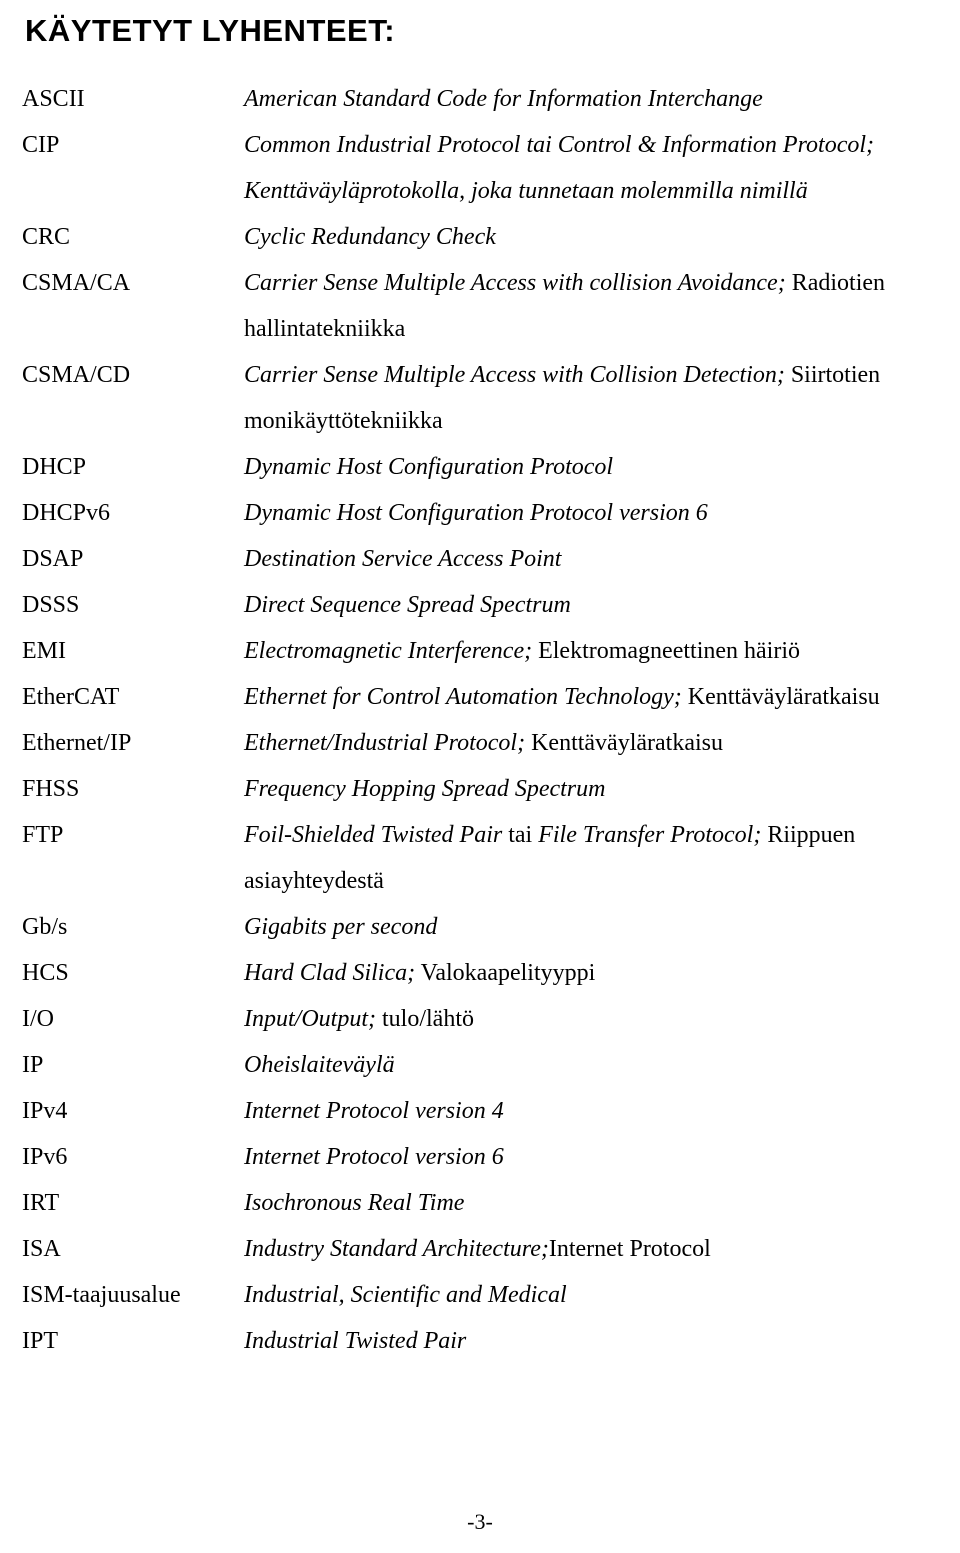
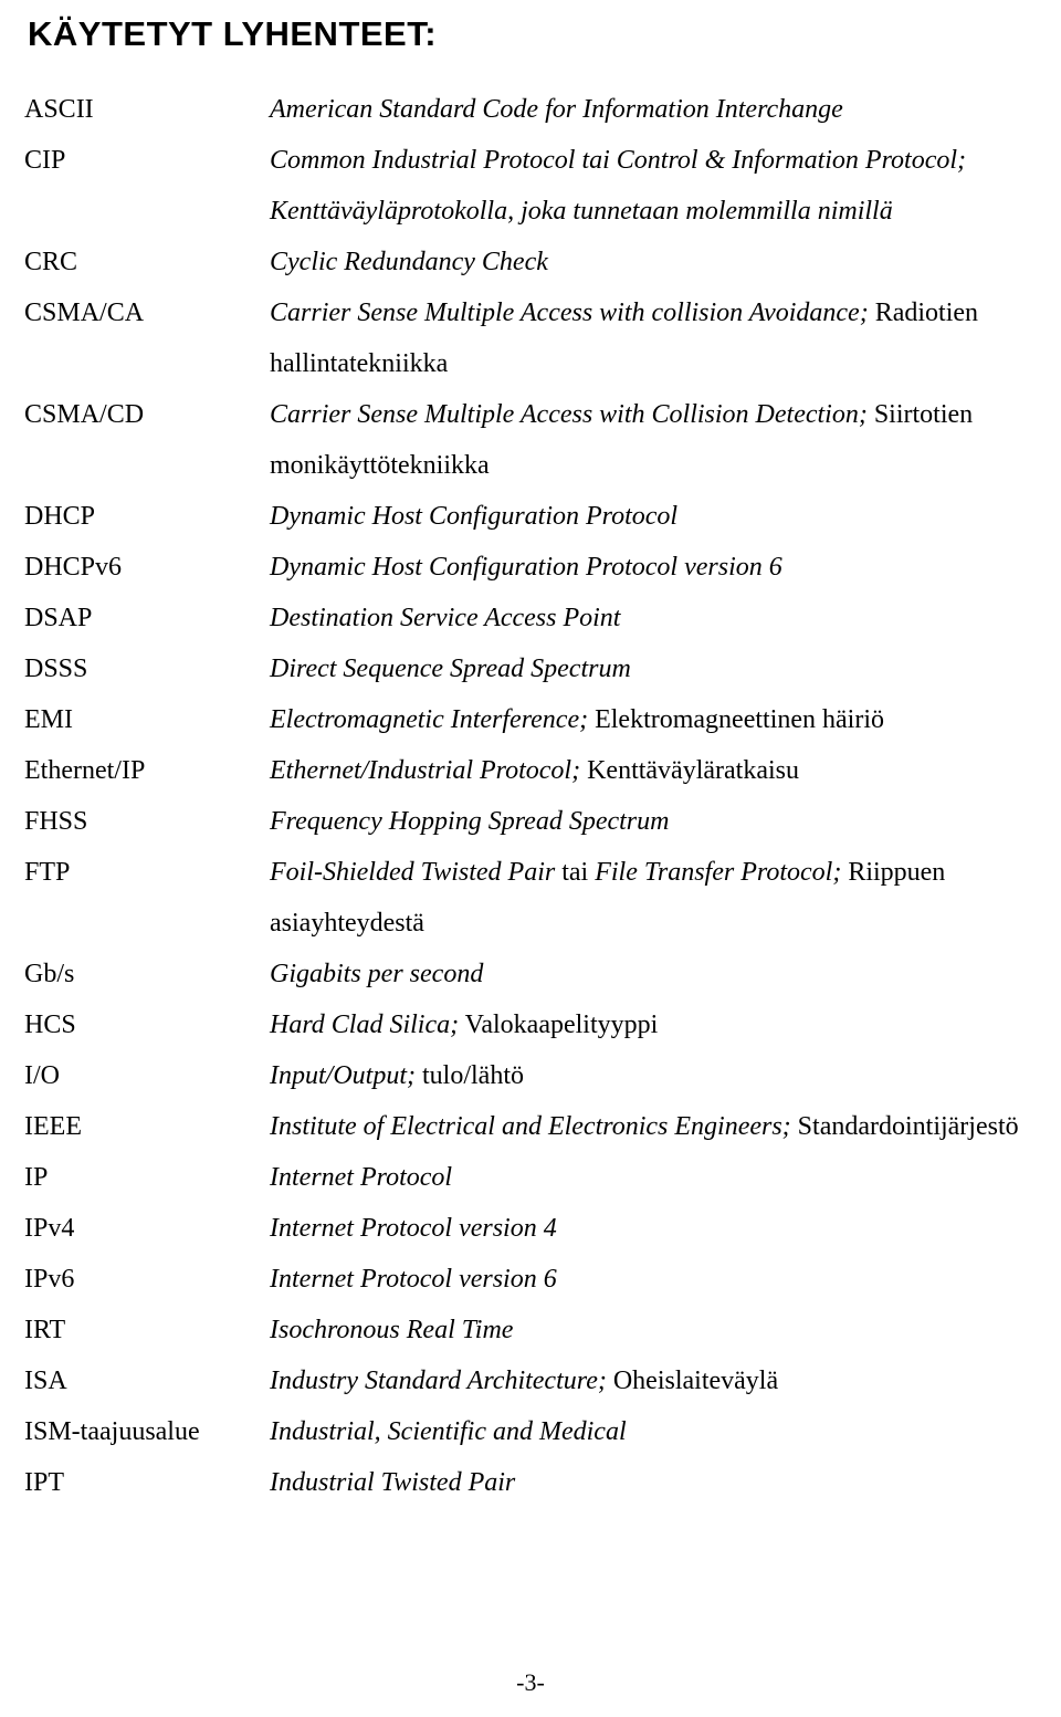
  KÄYTETYT LYHENTEET:
  ASCII	American Standard Code for Information Interchange
  CIP	Common Industrial Protocol tai Control & Information Protocol; Kenttäväyläprotokolla, joka tunnetaan molemmilla nimillä
  CRC	Cyclic Redundancy Check
  CSMA/CA	Carrier Sense Multiple Access with collision Avoidance; Radiotien hallintatekniikka
  CSMA/CD	Carrier Sense Multiple Access with Collision Detection; Siirtotien monikäyttötekniikka
  DHCP	Dynamic Host Configuration Protocol
  DHCPv6	Dynamic Host Configuration Protocol version 6
  DSAP	Destination Service Access Point
  DSSS	Direct Sequence Spread Spectrum
  EMI	Electromagnetic Interference; Elektromagneettinen häiriö
- EtherCAT	Ethernet for Control Automation Technology; Kenttäväyläratkaisu
  Ethernet/IP	Ethernet/Industrial Protocol; Kenttäväyläratkaisu
  FHSS	Frequency Hopping Spread Spectrum
  FTP	Foil-Shielded Twisted Pair tai File Transfer Protocol; Riippuen asiayhteydestä
  Gb/s	Gigabits per second
  HCS	Hard Clad Silica; Valokaapelityyppi
  I/O	Input/Output; tulo/lähtö
+ IEEE	Institute of Electrical and Electronics Engineers; Standardointijärjestö
- IP	Oheislaiteväylä
+ IP	Internet Protocol
  IPv4	Internet Protocol version 4
  IPv6	Internet Protocol version 6
  IRT	Isochronous Real Time
- ISA	Industry Standard Architecture;Internet Protocol
+ ISA	Industry Standard Architecture; Oheislaiteväylä
  ISM-taajuusalue	Industrial, Scientific and Medical
  IPT	Industrial Twisted Pair
  -3-
